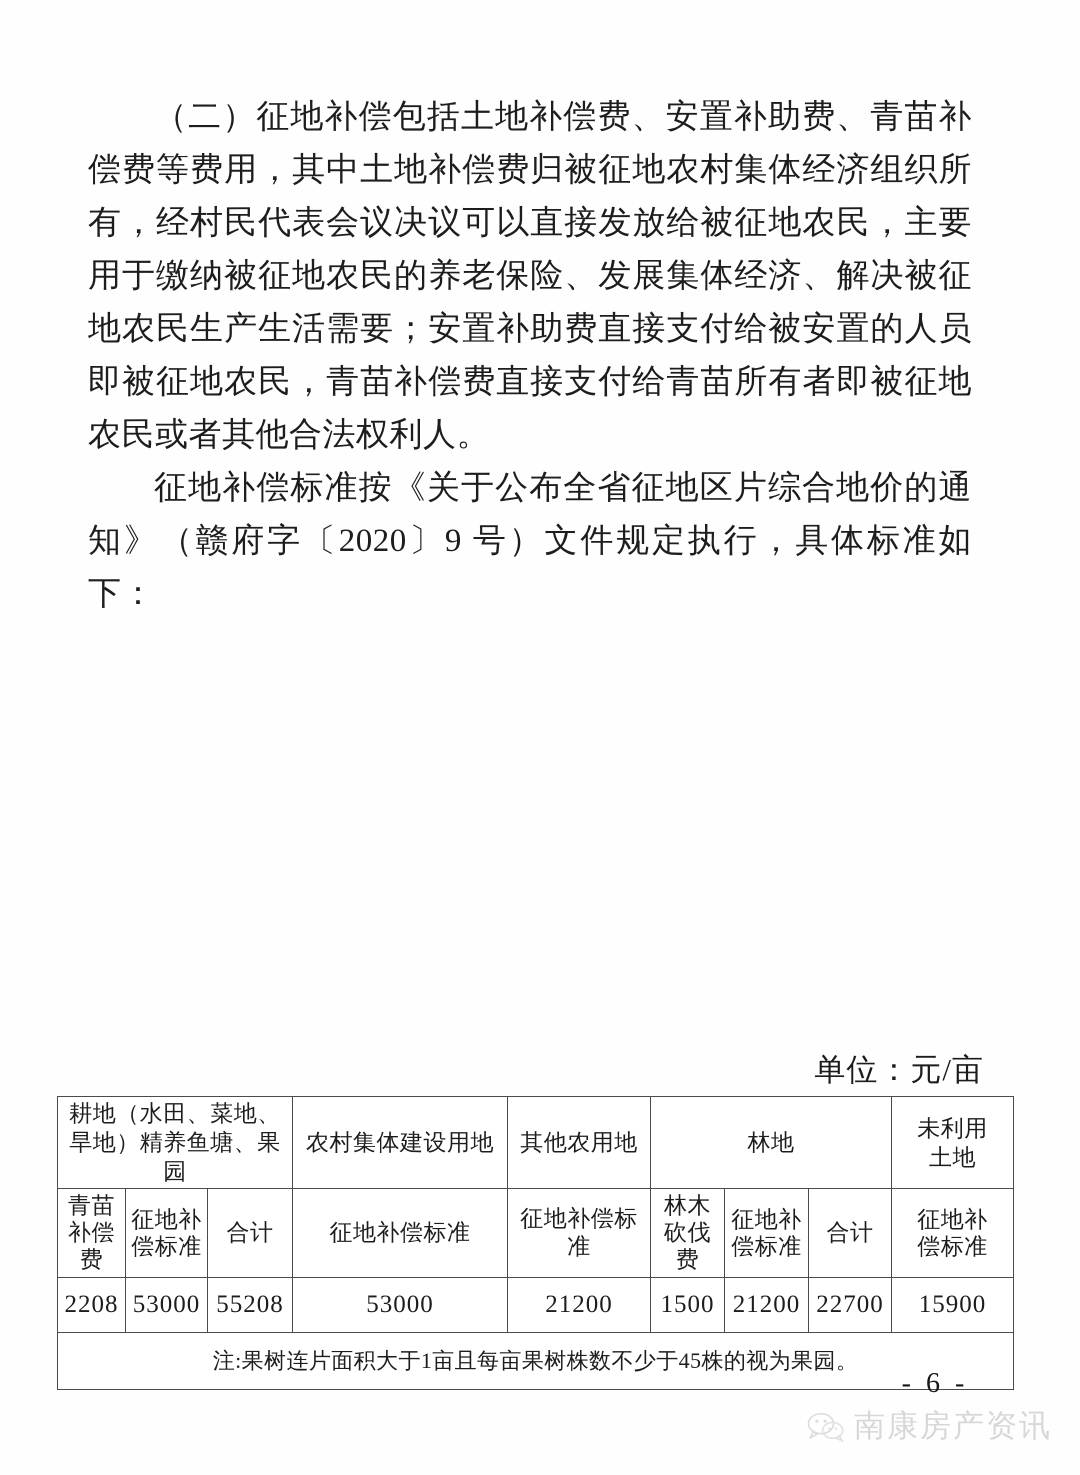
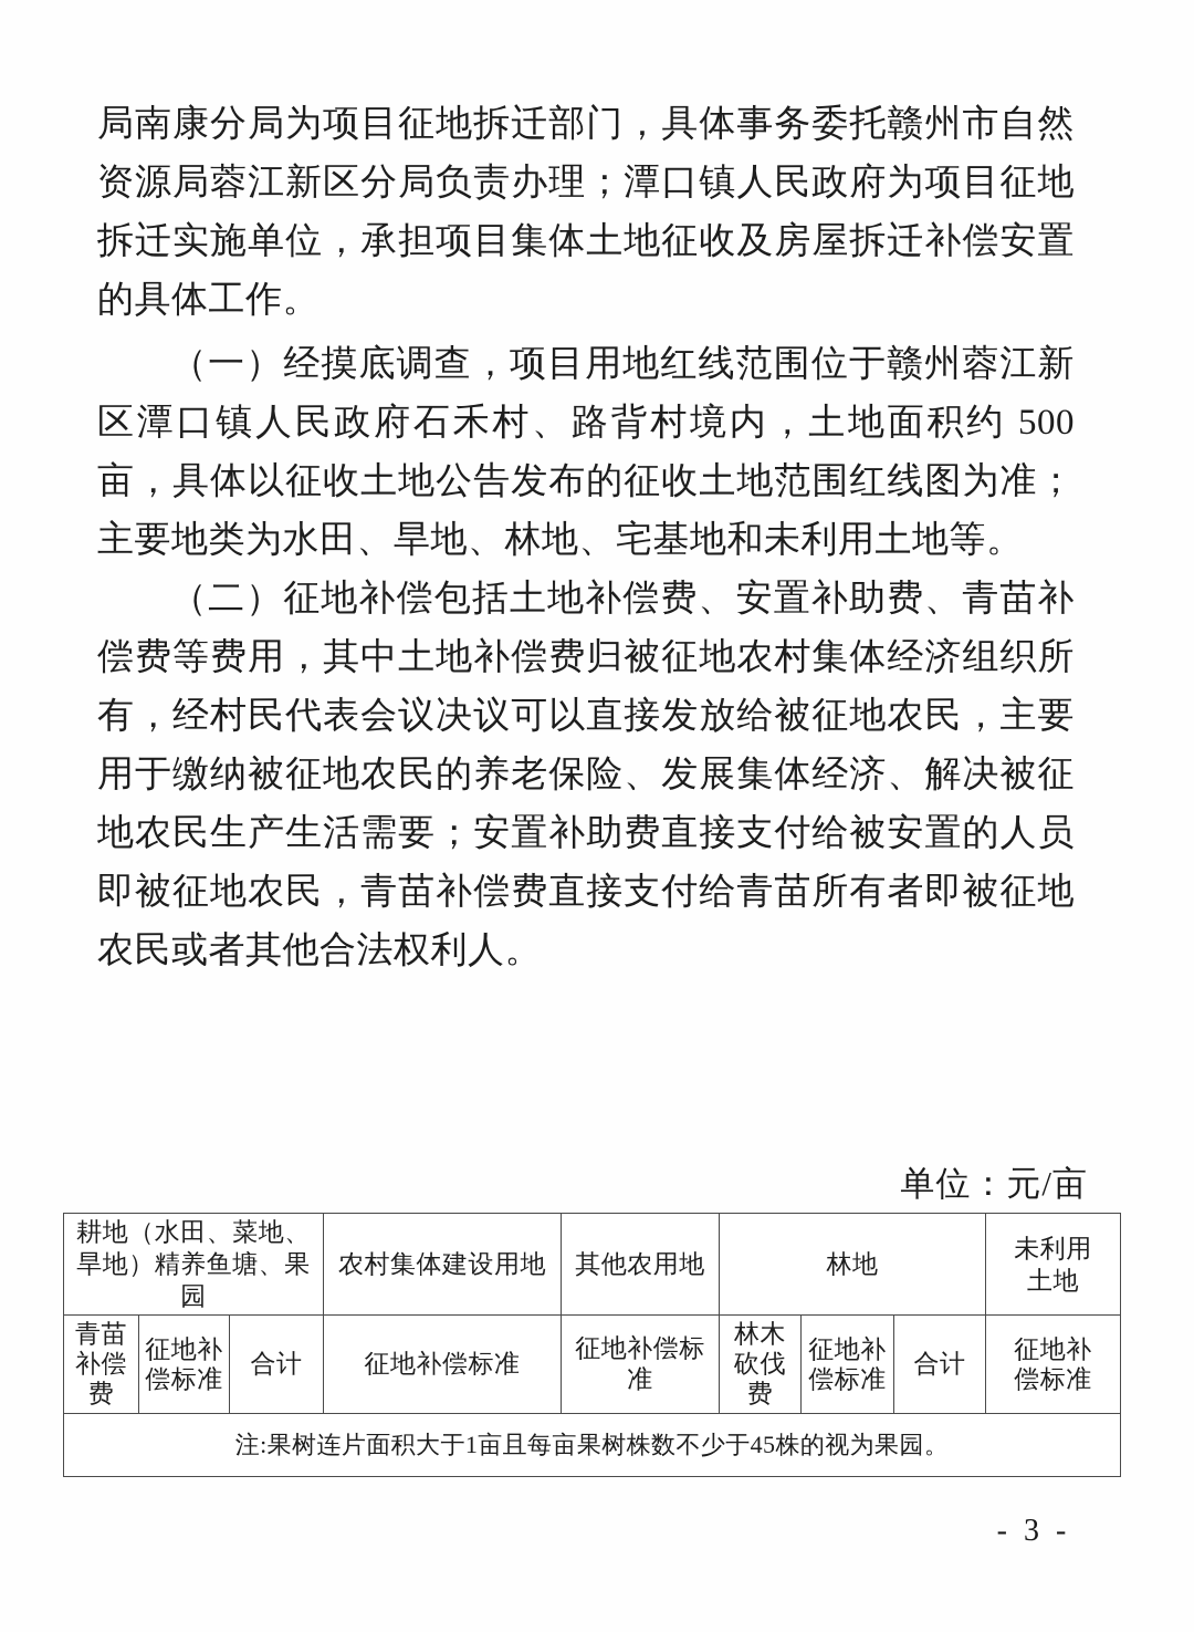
+ 局南康分局为项目征地拆迁部门，具体事务委托赣州市自然资源局蓉江新区分局负责办理；潭口镇人民政府为项目征地拆迁实施单位，承担项目集体土地征收及房屋拆迁补偿安置的具体工作。
+ （一）经摸底调查，项目用地红线范围位于赣州蓉江新区潭口镇人民政府石禾村、路背村境内，土地面积约 500 亩，具体以征收土地公告发布的征收土地范围红线图为准；主要地类为水田、旱地、林地、宅基地和未利用土地等。
  （二）征地补偿包括土地补偿费、安置补助费、青苗补偿费等费用，其中土地补偿费归被征地农村集体经济组织所有，经村民代表会议决议可以直接发放给被征地农民，主要用于缴纳被征地农民的养老保险、发展集体经济、解决被征地农民生产生活需要；安置补助费直接支付给被安置的人员即被征地农民，青苗补偿费直接支付给青苗所有者即被征地农民或者其他合法权利人。
- 征地补偿标准按《关于公布全省征地区片综合地价的通知》（赣府字〔2020〕9 号）文件规定执行，具体标准如下：
  单位：元/亩
  耕地（水田、菜地、旱地）精养鱼塘、果园	农村集体建设用地	其他农用地	林地	未利用土地
  青苗补偿费	征地补偿标准	合计	征地补偿标准	征地补偿标准	林木砍伐费	征地补偿标准	合计	征地补偿标准
- 2208	53000	55208	53000	21200	1500	21200	22700	15900
  注:果树连片面积大于1亩且每亩果树株数不少于45株的视为果园。
- - 6 -
+ - 3 -
- 南康房产资讯
